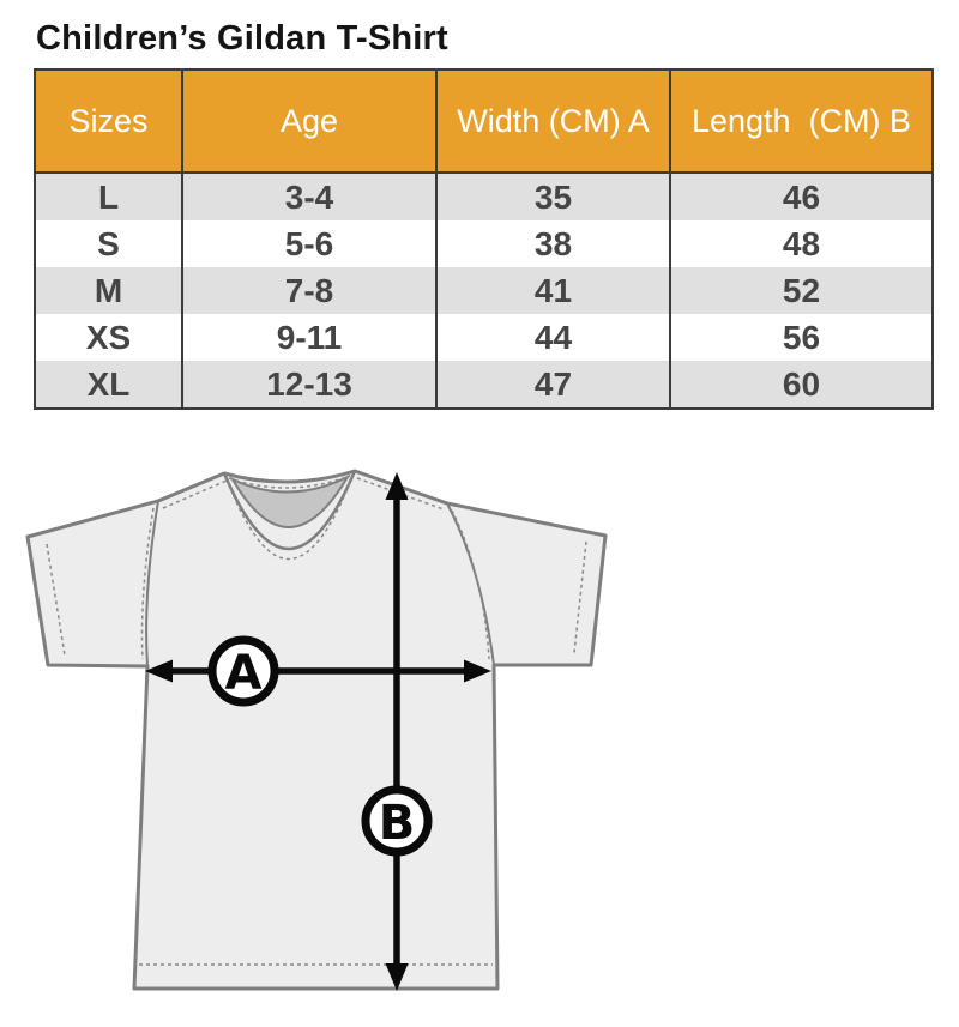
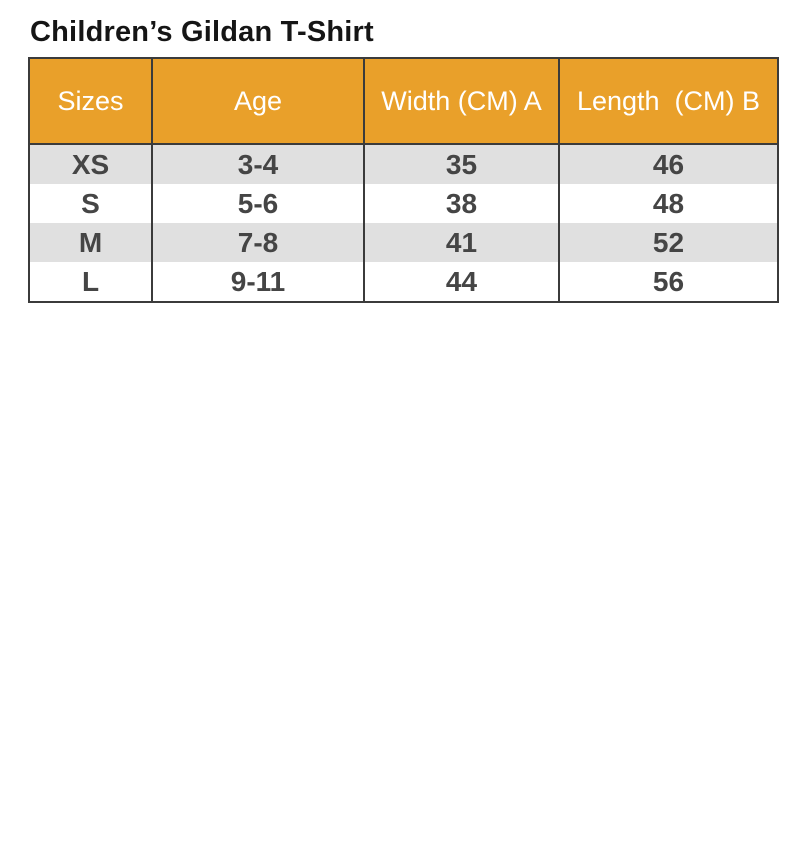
  Children’s Gildan T-Shirt
  Sizes	Age	Width (CM) A	Length (CM) B
- L	3-4	35	46
+ XS	3-4	35	46
  S	5-6	38	48
  M	7-8	41	52
- XS	9-11	44	56
+ L	9-11	44	56
- XL	12-13	47	60
- A
- B
